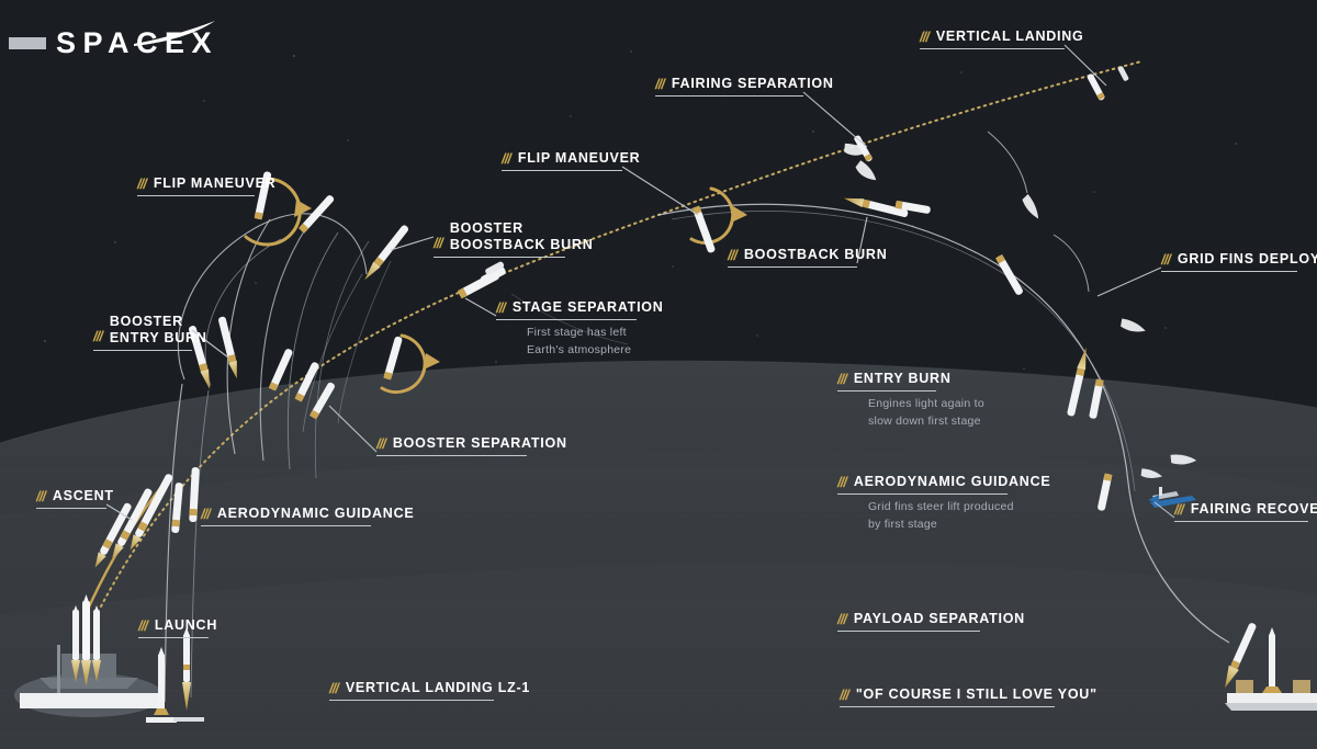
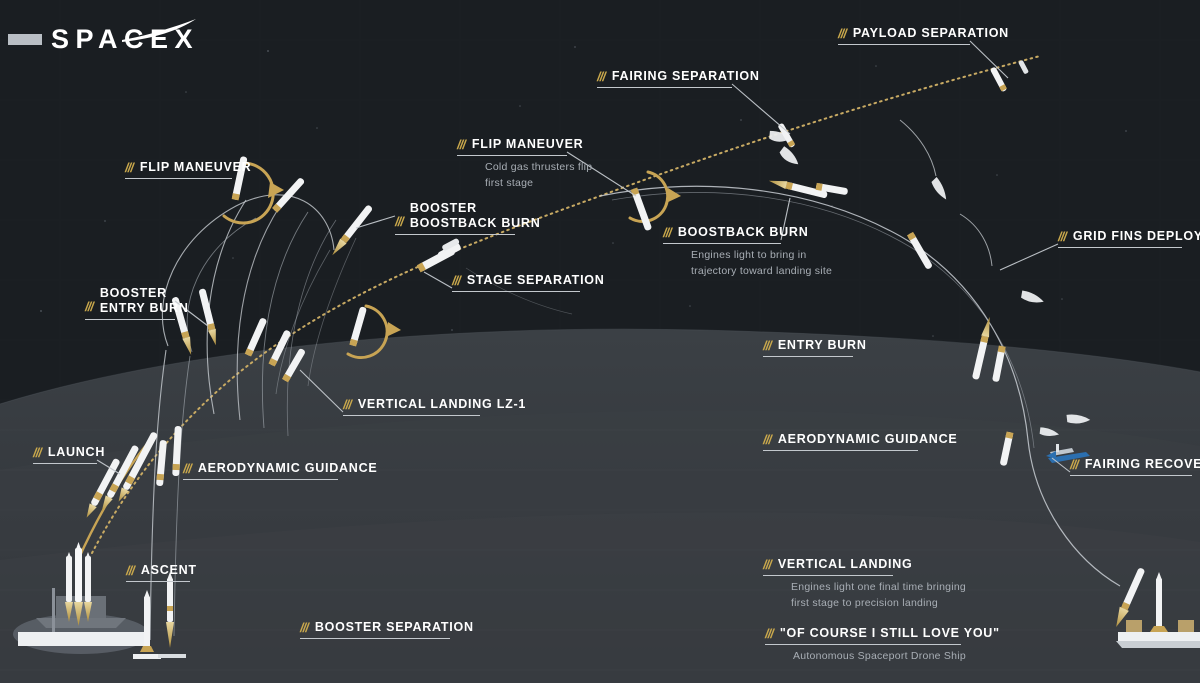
  SPAEX
  ///
- VERTICAL LANDING
+ PAYLOAD SEPARATION
  ///
  FAIRING SEPARATION
  ///
  FLIP MANEUVER
+ Cold gas thrusters flip
+ first stage
  ///
  FLIP MANEUVER
  ///
  BOOSTER
  BOOSTBACK BURN
  ///
  BOOSTBACK BURN
+ Engines light to bring in
+ trajectory toward landing site
  ///
  GRID FINS DEPLOY
  ///
  STAGE SEPARATION
- First stage has left
- Earth's atmosphere
  ///
  BOOSTER
  ENTRY BURN
  ///
  ENTRY BURN
- Engines light again to
- slow down first stage
  ///
- BOOSTER SEPARATION
+ VERTICAL LANDING LZ-1
  ///
  AERODYNAMIC GUIDANCE
- Grid fins steer lift produced
- by first stage
  ///
- ASCENT
+ LAUNCH
  ///
  FAIRING RECOVE
  ///
  AERODYNAMIC GUIDANCE
  ///
- PAYLOAD SEPARATION
+ VERTICAL LANDING
+ Engines light one final time bringing
+ first stage to precision landing
  ///
- LAUNCH
+ ASCENT
  ///
- VERTICAL LANDING LZ-1
+ BOOSTER SEPARATION
  ///
  "OF COURSE I STILL LOVE YOU"
+ Autonomous Spaceport Drone Ship
